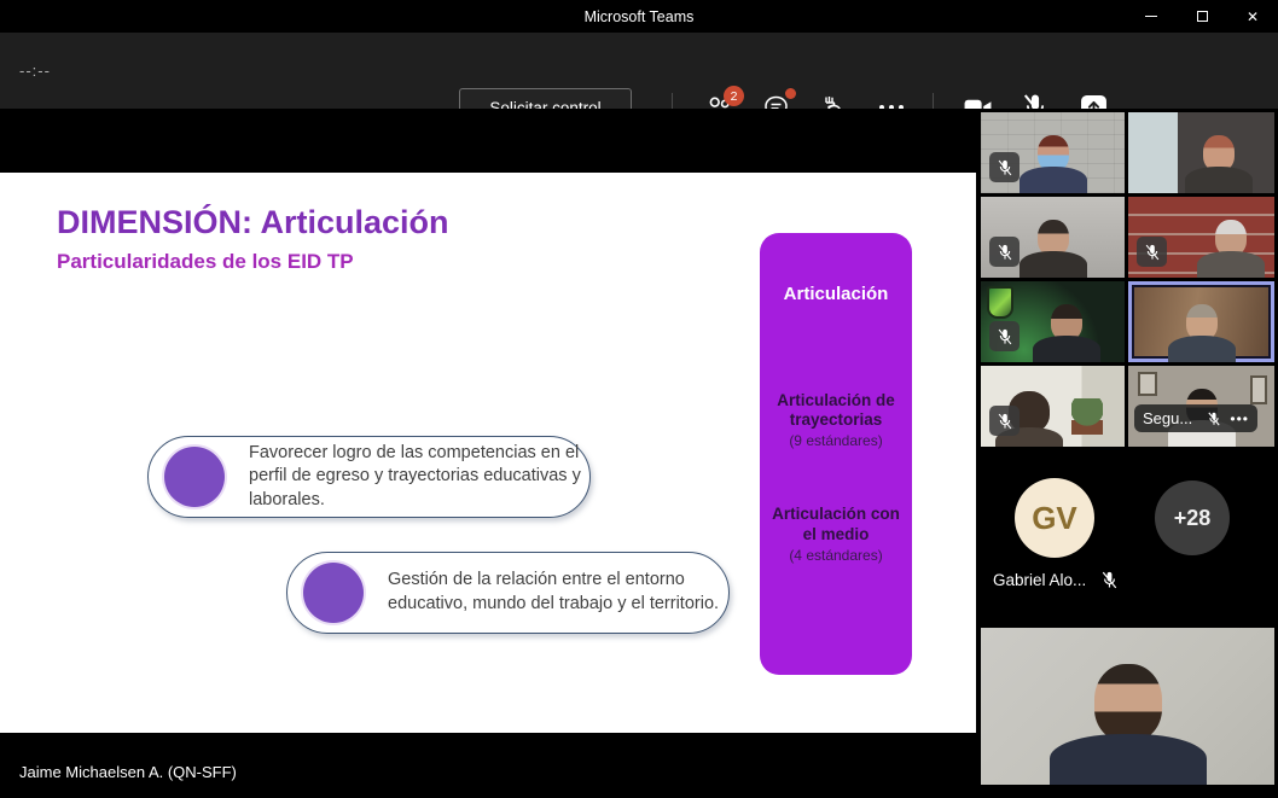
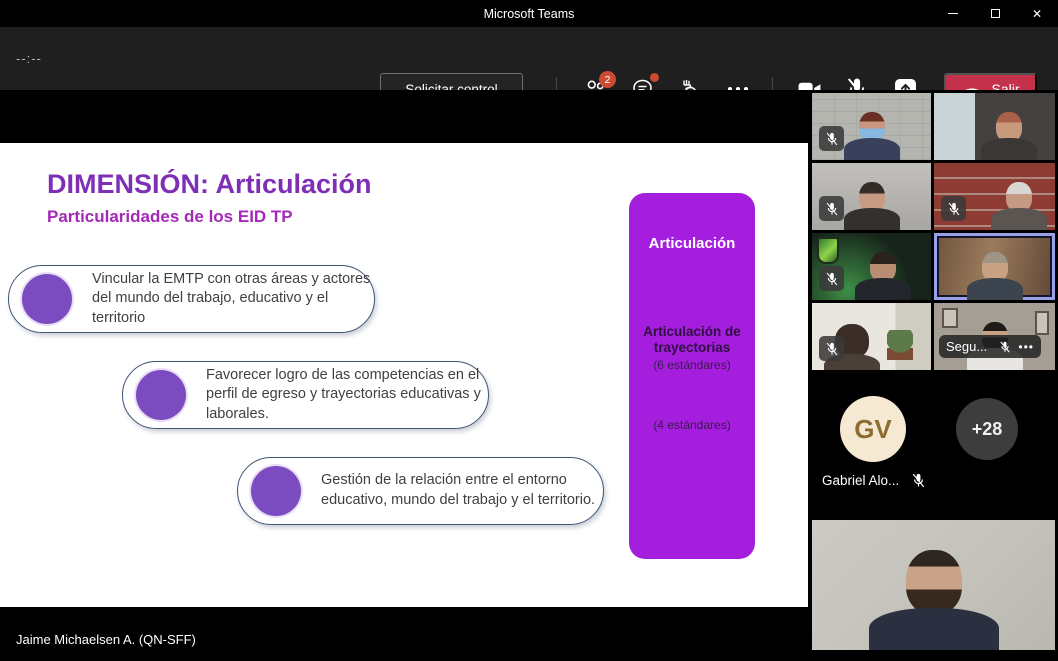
  Microsoft Teams
  ✕
  --:--
  Solicitar control
  2
+ Salir
  DIMENSIÓN: Articulación
  Particularidades de los EID TP
+ Vincular la EMTP con otras áreas y actores del mundo del trabajo, educativo y el territorio
  Favorecer logro de las competencias en el perfil de egreso y trayectorias educativas y laborales.
  Gestión de la relación entre el entorno educativo, mundo del trabajo y el territorio.
  Articulación
  Articulación de trayectorias
- (9 estándares)
+ (6 estándares)
- Articulación con el medio
  (4 estándares)
  Jaime Michaelsen A. (QN-SFF)
  Segu...
  •••
  GV
  +28
  Gabriel Alo...
